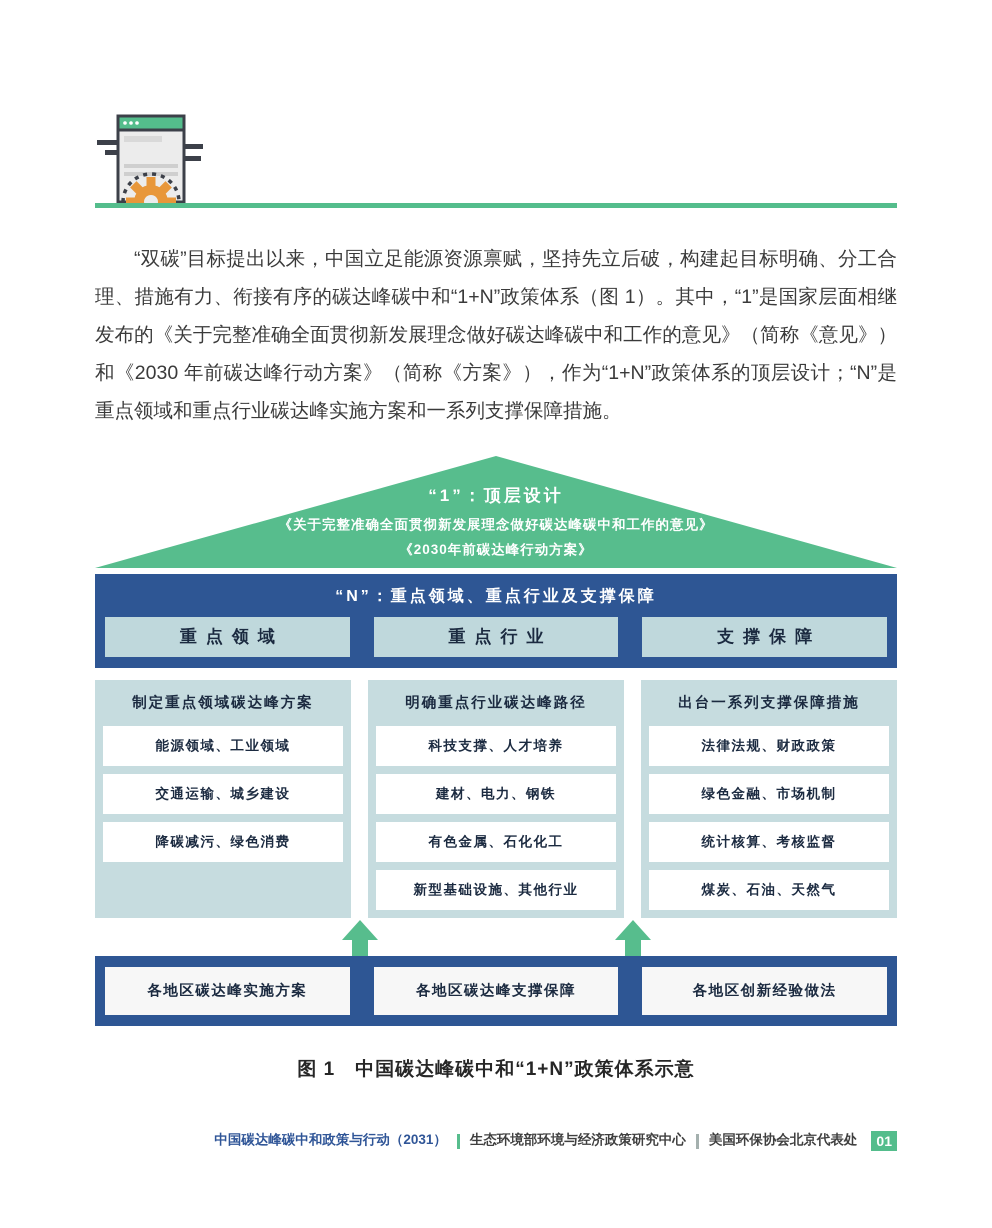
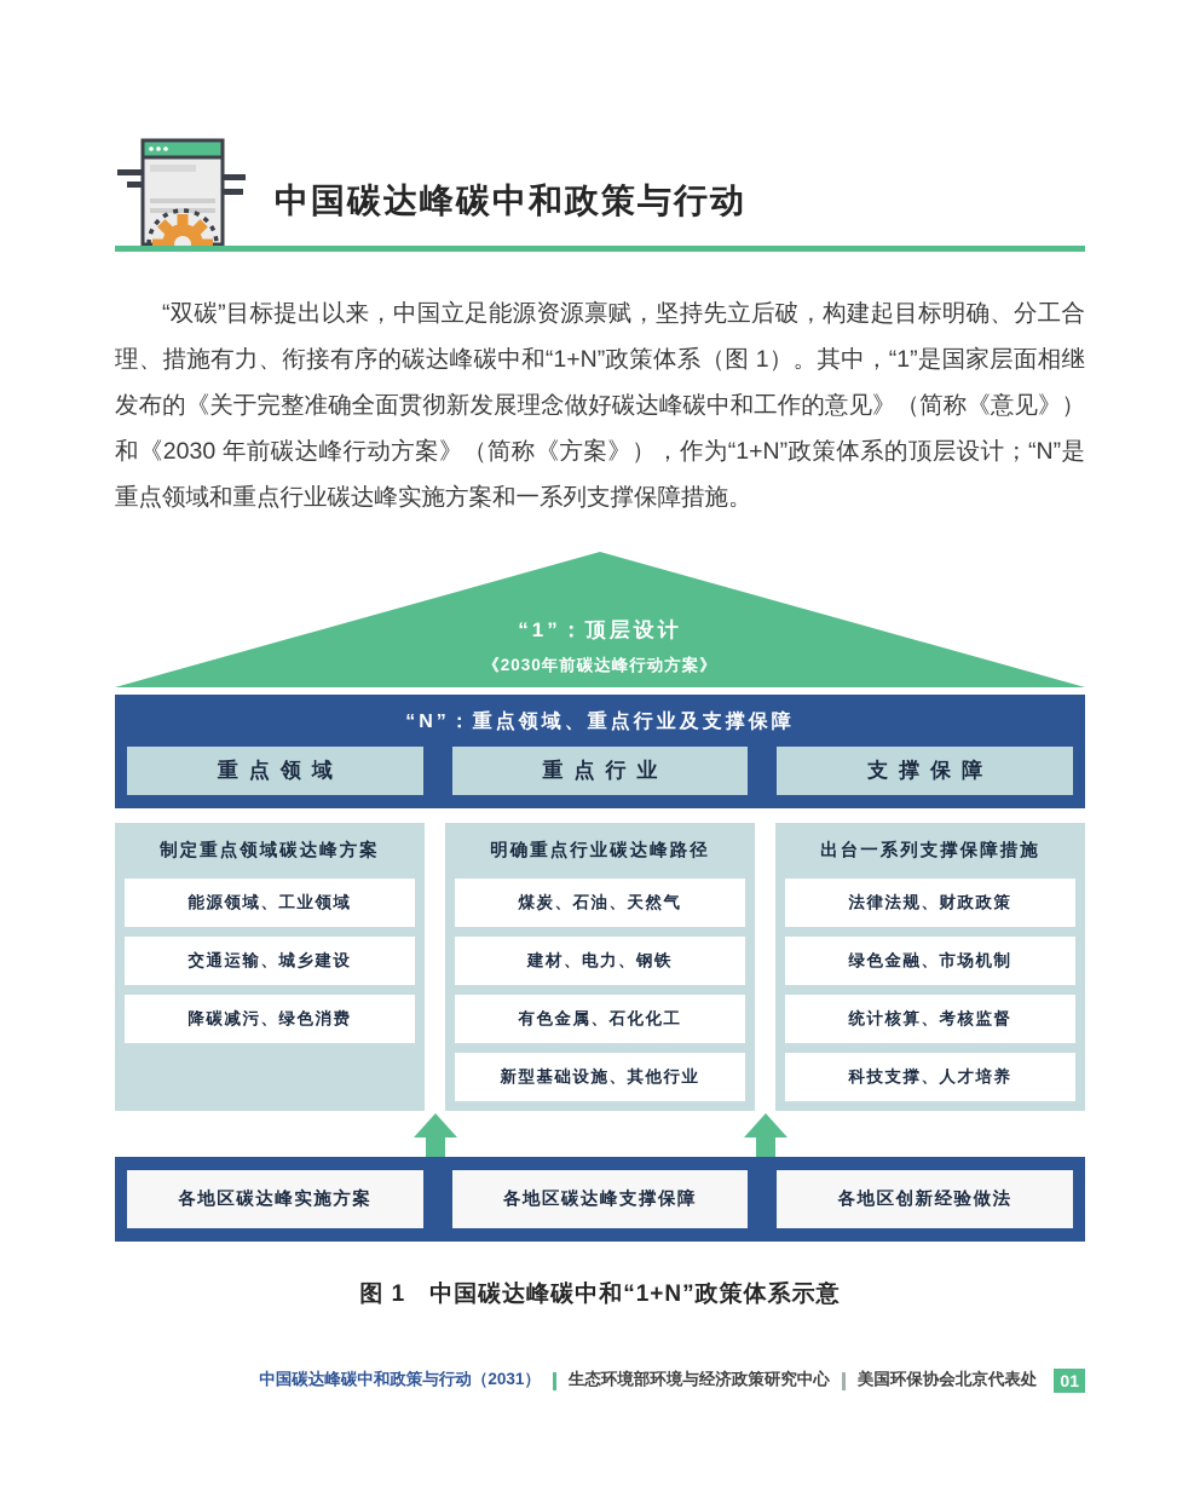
+ 中国碳达峰碳中和政策与行动
  “双碳”目标提出以来，中国立足能源资源禀赋，坚持先立后破，构建起目标明确、分工合理、措施有力、衔接有序的碳达峰碳中和“1+N”政策体系（图 1）。其中，“1”是国家层面相继发布的《关于完整准确全面贯彻新发展理念做好碳达峰碳中和工作的意见》（简称《意见》）和《2030 年前碳达峰行动方案》（简称《方案》），作为“1+N”政策体系的顶层设计；“N”是重点领域和重点行业碳达峰实施方案和一系列支撑保障措施。
  “1”：顶层设计
- 《关于完整准确全面贯彻新发展理念做好碳达峰碳中和工作的意见》
  《2030年前碳达峰行动方案》
  “N”：重点领域、重点行业及支撑保障
  重点领域
  重点行业
  支撑保障
  制定重点领域碳达峰方案
  能源领域、工业领域
  交通运输、城乡建设
  降碳减污、绿色消费
  明确重点行业碳达峰路径
- 科技支撑、人才培养
+ 煤炭、石油、天然气
  建材、电力、钢铁
  有色金属、石化化工
  新型基础设施、其他行业
  出台一系列支撑保障措施
  法律法规、财政政策
  绿色金融、市场机制
  统计核算、考核监督
- 煤炭、石油、天然气
+ 科技支撑、人才培养
  各地区碳达峰实施方案
  各地区碳达峰支撑保障
  各地区创新经验做法
  图 1 中国碳达峰碳中和“1+N”政策体系示意
  中国碳达峰碳中和政策与行动（2031）
  生态环境部环境与经济政策研究中心
  美国环保协会北京代表处
  01
